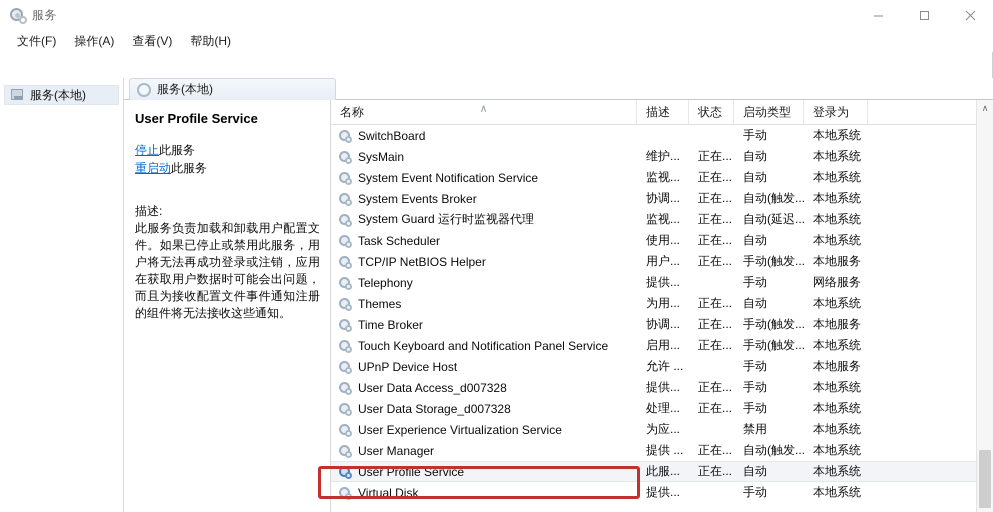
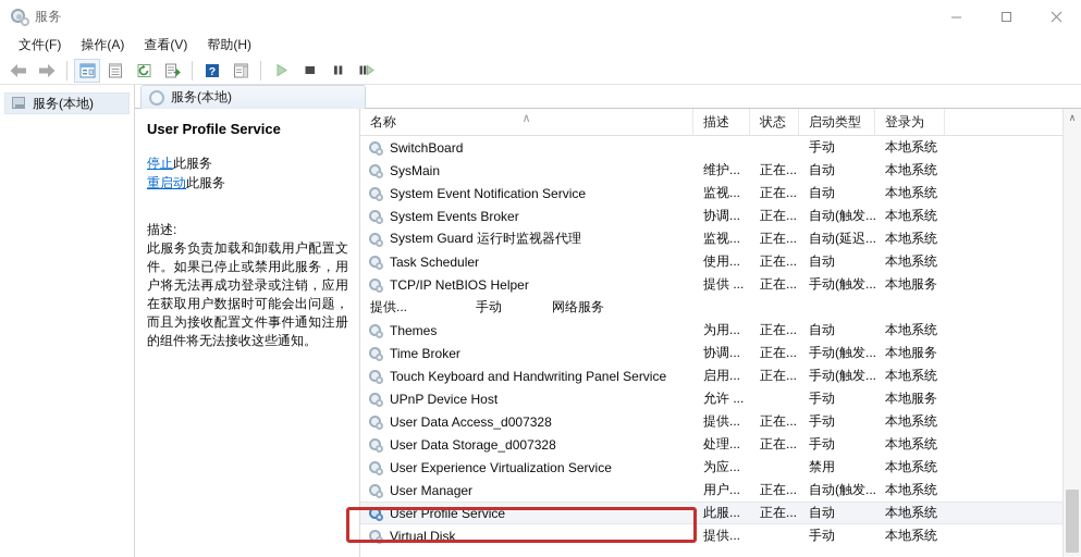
  服务
  文件(F)
  操作(A)
  查看(V)
  帮助(H)
+ ?
  服务(本地)
  服务(本地)
  User Profile Service
  停止此服务
  重启动此服务
  描述:
  此服务负责加载和卸载用户配置文件。如果已停止或禁用此服务，用户将无法再成功登录或注销，应用在获取用户数据时可能会出问题，而且为接收配置文件事件通知注册的组件将无法接收这些通知。
  名称
  ∧
  描述
  状态
  启动类型
  登录为
  SwitchBoard
  手动
  本地系统
  SysMain
  维护...
  正在...
  自动
  本地系统
  System Event Notification Service
  监视...
  正在...
  自动
  本地系统
  System Events Broker
  协调...
  正在...
  自动(触发...
  本地系统
  System Guard 运行时监视器代理
  监视...
  正在...
  自动(延迟...
  本地系统
  Task Scheduler
  使用...
  正在...
  自动
  本地系统
  TCP/IP NetBIOS Helper
- 用户...
+ 提供 ...
  正在...
  手动(触发...
  本地服务
- Telephony
  提供...
  手动
  网络服务
  Themes
  为用...
  正在...
  自动
  本地系统
  Time Broker
  协调...
  正在...
  手动(触发...
  本地服务
- Touch Keyboard and Notification Panel Service
+ Touch Keyboard and Handwriting Panel Service
  启用...
  正在...
  手动(触发...
  本地系统
  UPnP Device Host
  允许 ...
  手动
  本地服务
  User Data Access_d007328
  提供...
  正在...
  手动
  本地系统
  User Data Storage_d007328
  处理...
  正在...
  手动
  本地系统
  User Experience Virtualization Service
  为应...
  禁用
  本地系统
  User Manager
- 提供 ...
+ 用户...
  正在...
  自动(触发...
  本地系统
  User Profile Service
  此服...
  正在...
  自动
  本地系统
  Virtual Disk
  提供...
  手动
  本地系统
  ∧
